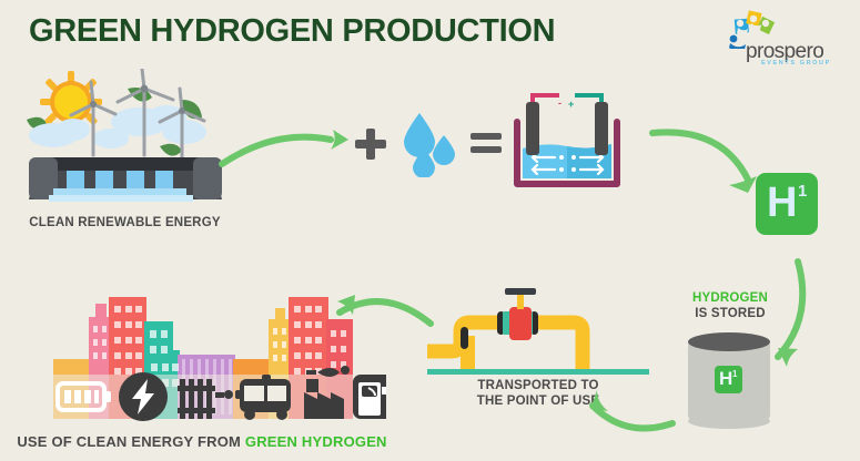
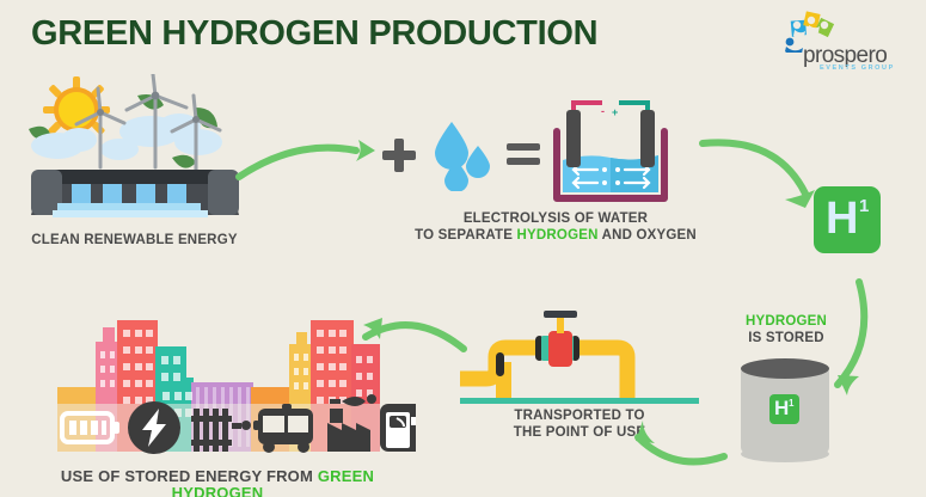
  GREEN HYDROGEN PRODUCTION
  prospero
  CLEAN RENEWABLE ENERGY
  -
  +
+ ELECTROLYSIS OF WATER
+ TO SEPARATE HYDROGEN AND OXYGEN
  H
  1
  HYDROGEN
  IS STORED
  H
  1
  TRANSPORTED TO
  THE POINT OF US
- USE OF CLEAN ENERGY FROM GREEN HYDROGEN
+ USE OF STORED ENERGY FROM GREEN HYDROGEN
